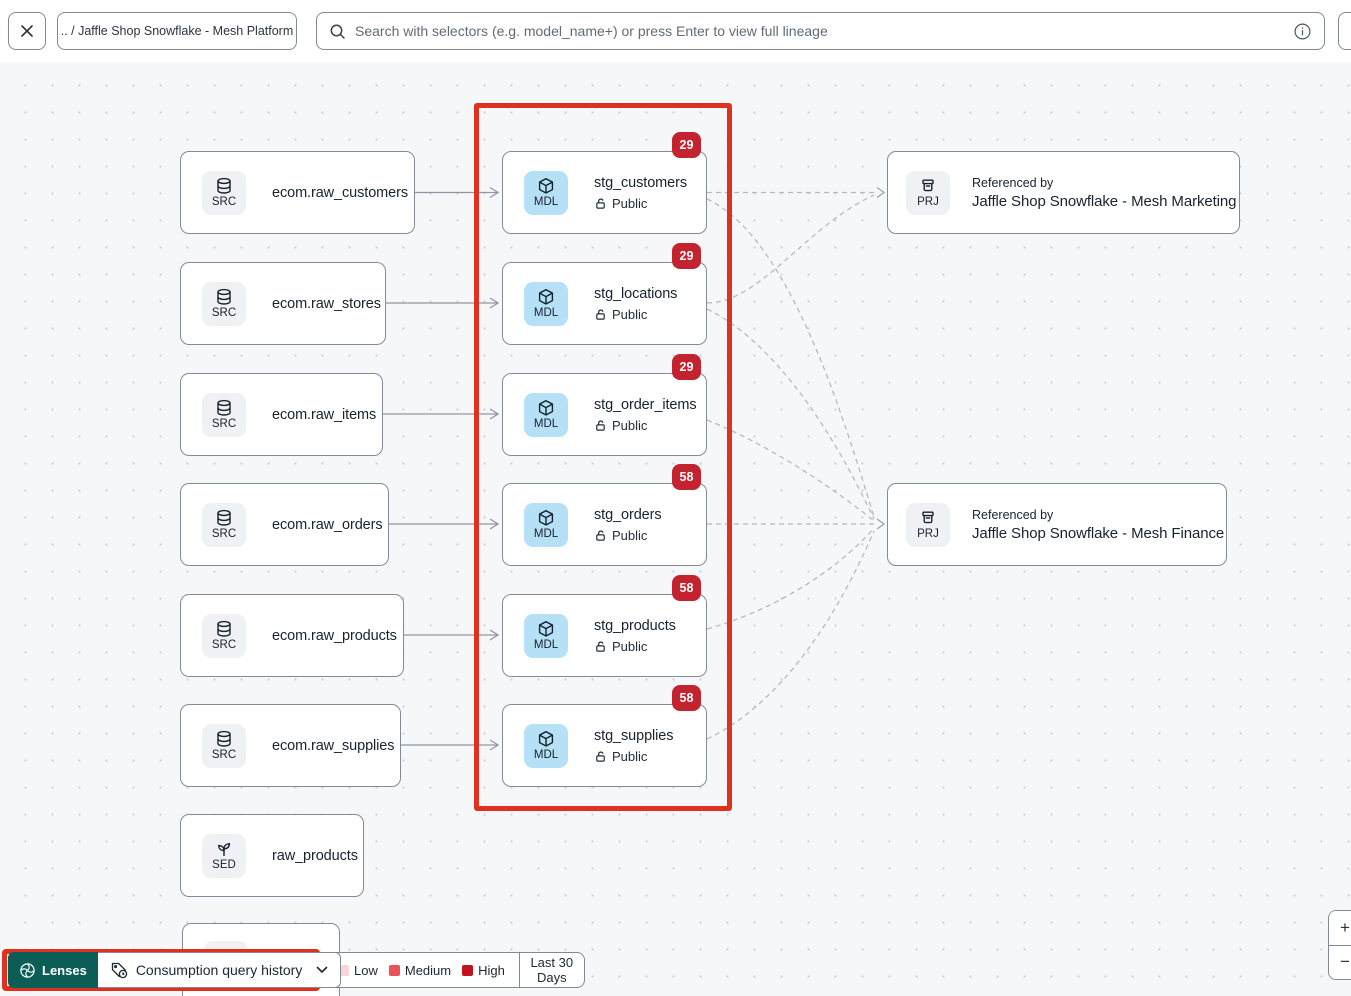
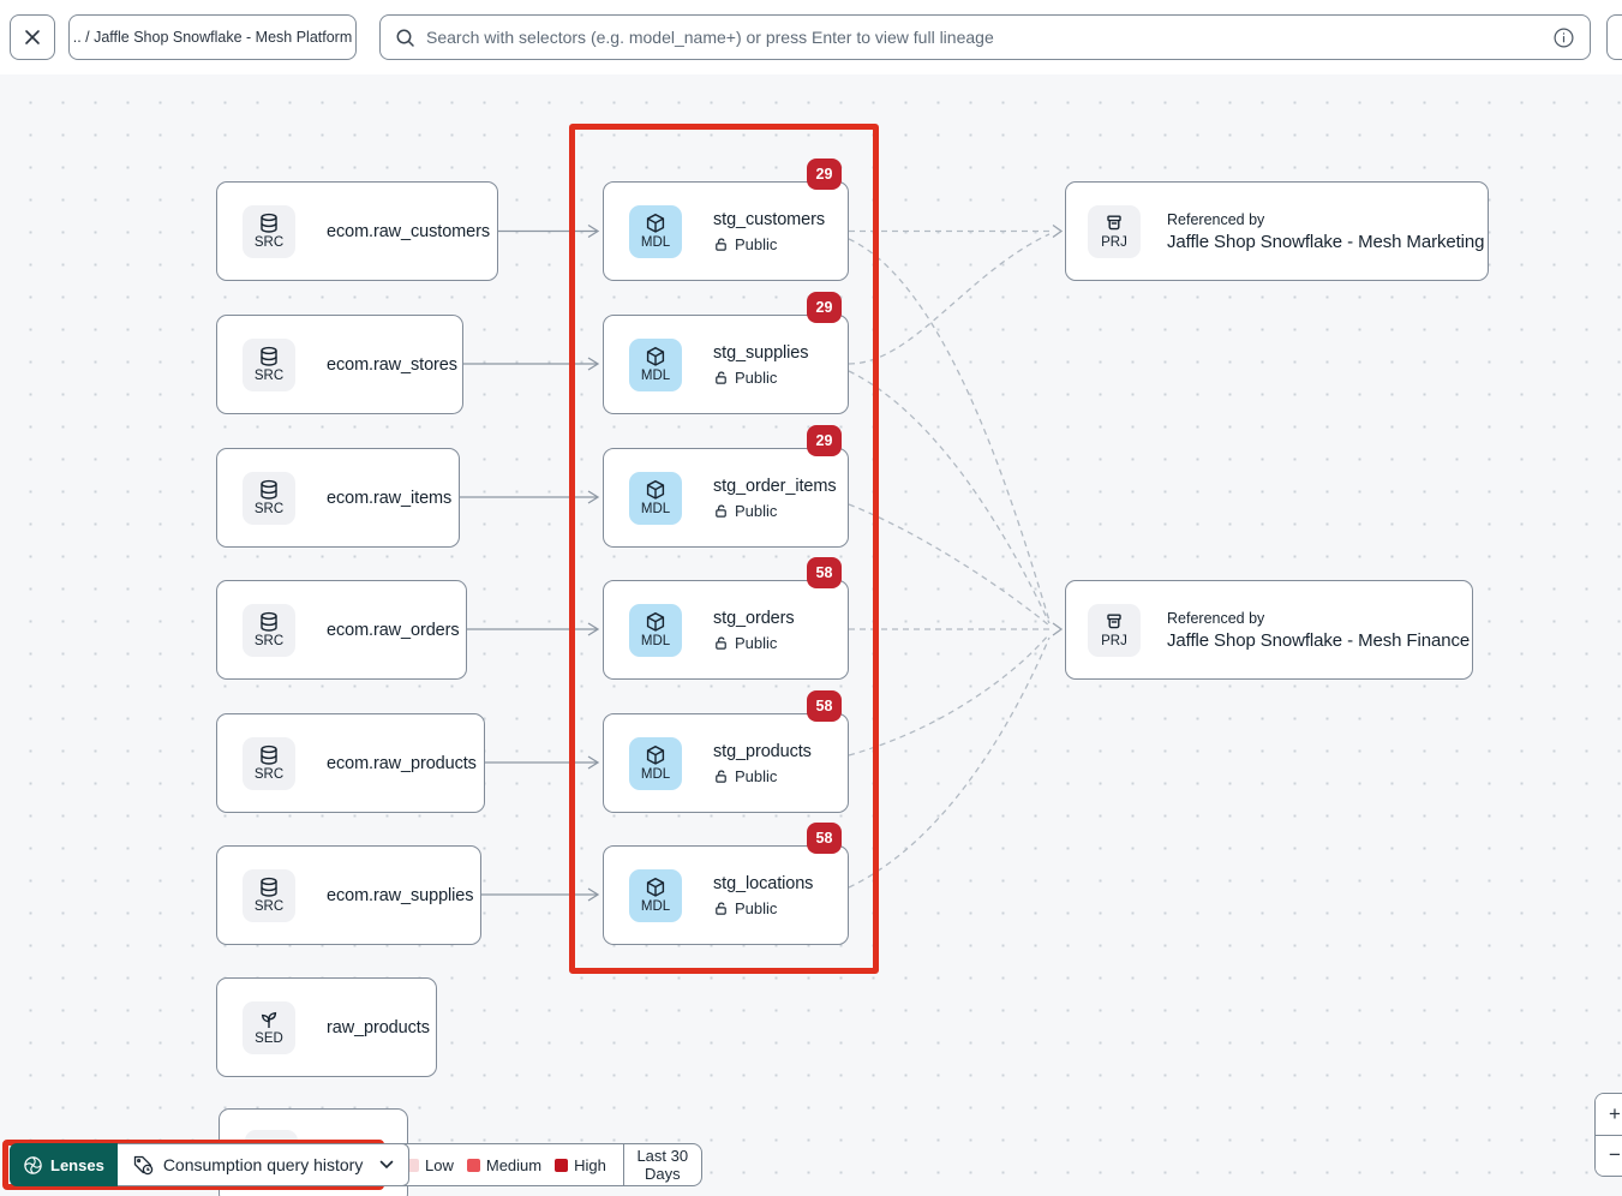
  SRC
  ecom.raw_customers
  SRC
  ecom.raw_stores
  SRC
  ecom.raw_items
  SRC
  ecom.raw_orders
  SRC
  ecom.raw_products
  SRC
  ecom.raw_supplies
  SED
  raw_products
  29
  MDL
  stg_customers
  Public
  29
  MDL
- stg_locations
+ stg_supplies
  Public
  29
  MDL
  stg_order_items
  Public
  58
  MDL
  stg_orders
  Public
  58
  MDL
  stg_products
  Public
  58
  MDL
- stg_supplies
+ stg_locations
  Public
  PRJ
  Referenced by
  Jaffle Shop Snowflake - Mesh Marketing
  PRJ
  Referenced by
  Jaffle Shop Snowflake - Mesh Finance
  .. / Jaffle Shop Snowflake - Mesh Platform
  Search with selectors (e.g. model_name+) or press Enter to view full lineage
  Lenses
  Consumption query history
  Low
  Medium
  High
  Last 30 Days
  +
  −
